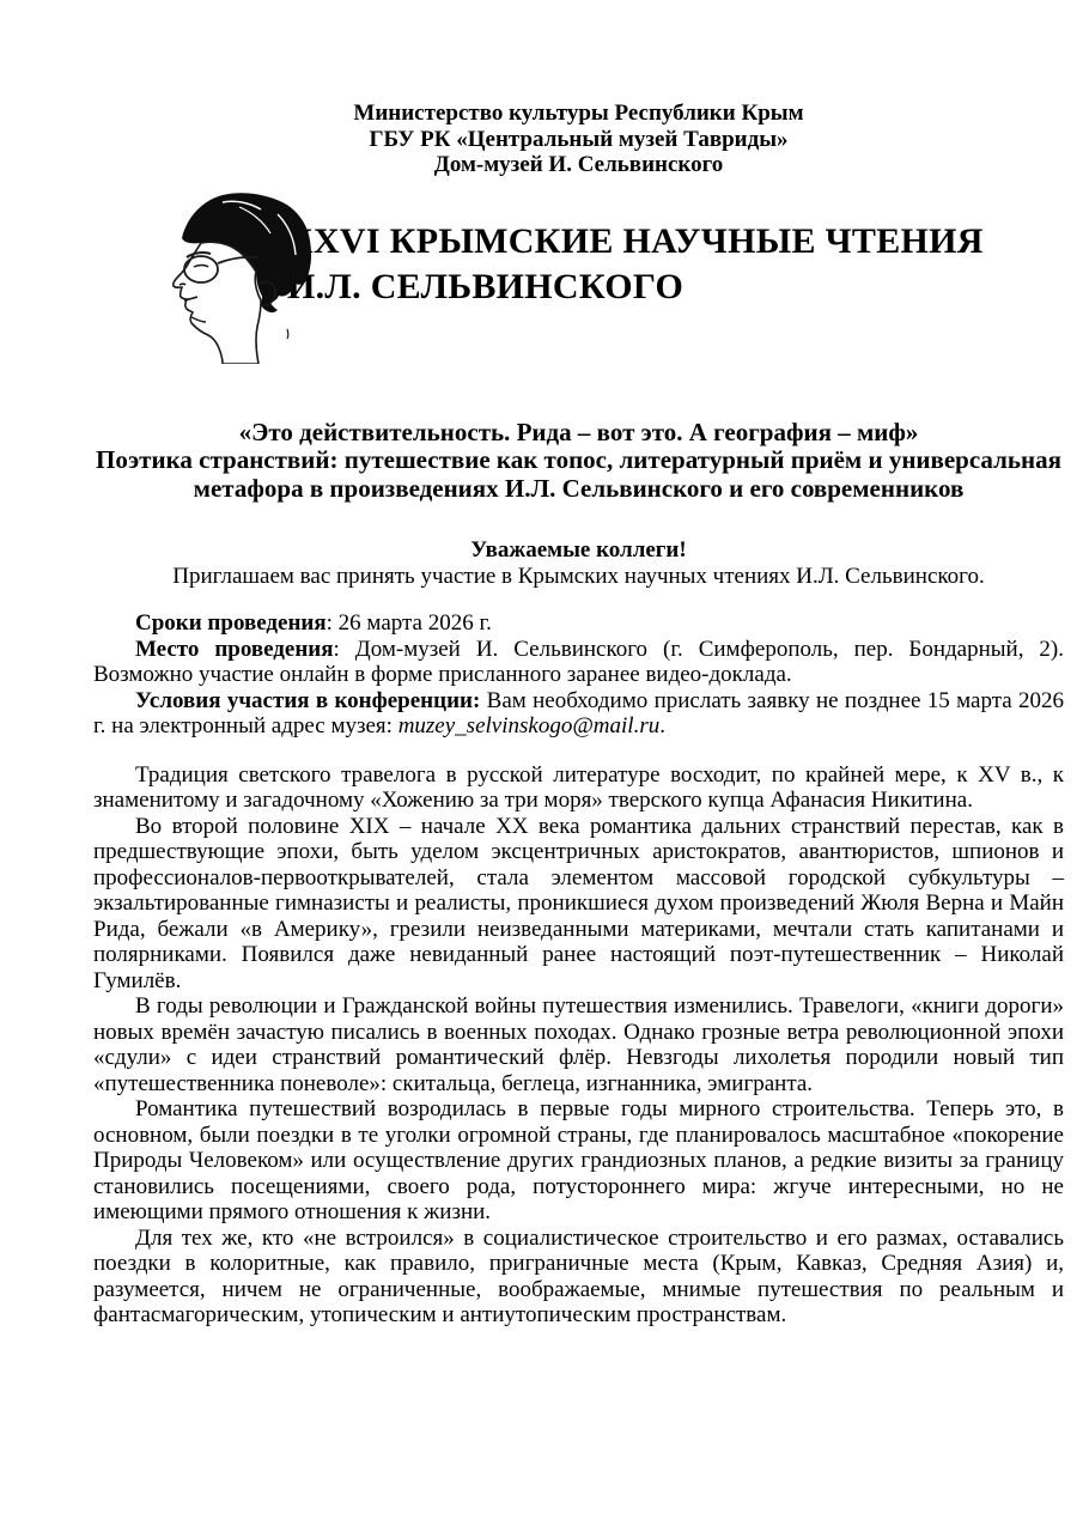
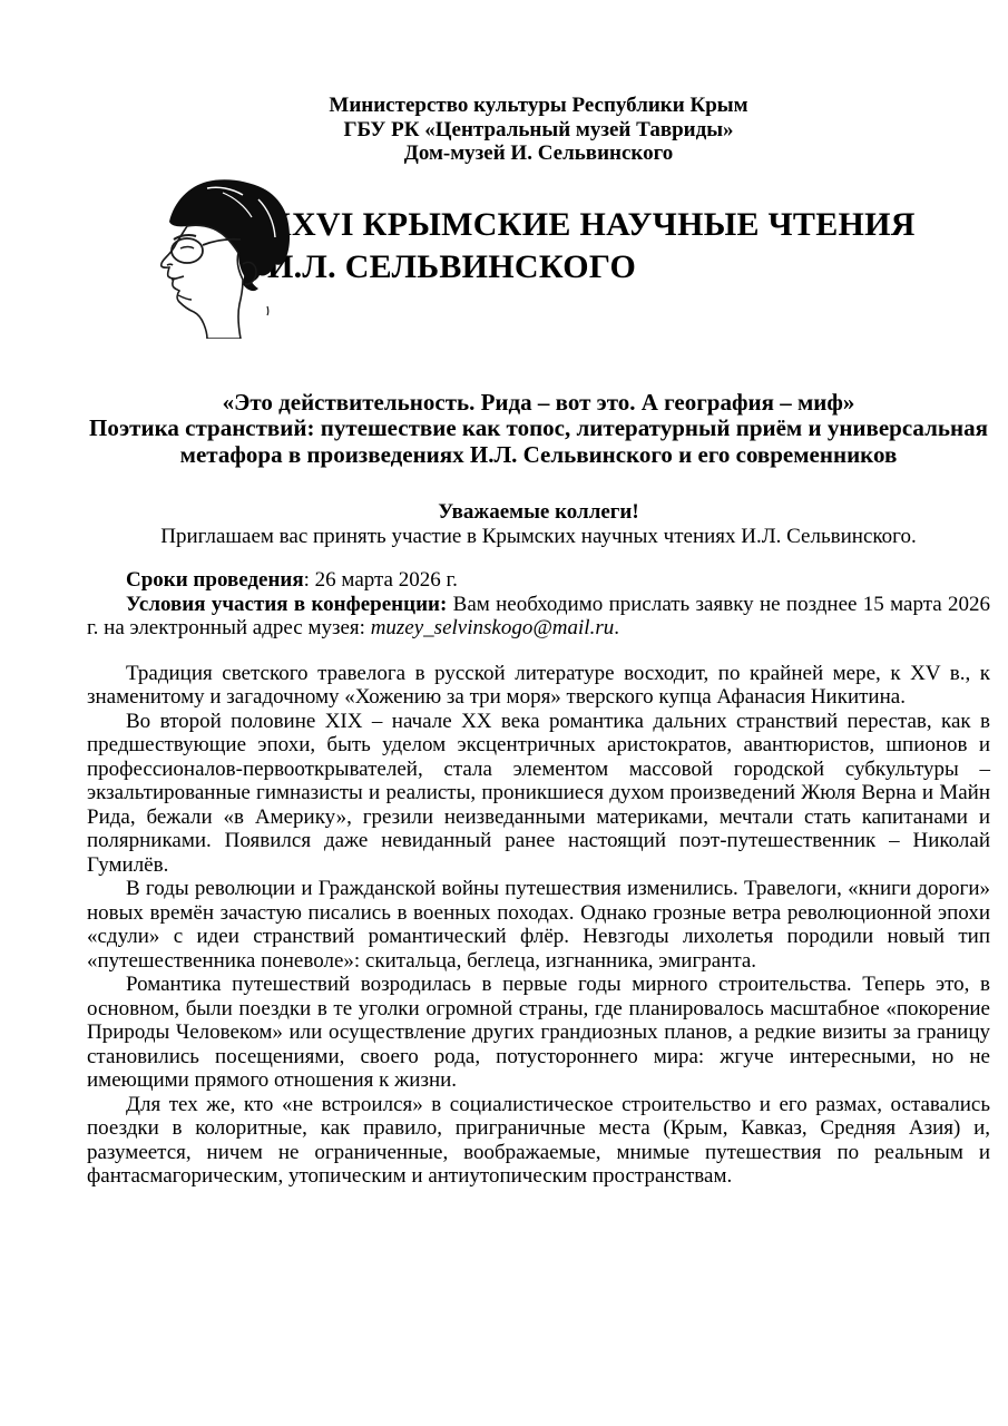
  Министерство культуры Республики Крым
  ГБУ РК «Центральный музей Тавриды»
  Дом-музей И. Сельвинского
  XVI КРЫМСКИЕ НАУЧНЫЕ ЧТЕНИЯ
  И.Л. СЕЛЬВИНСКОГО
  «Это действительность. Рида – вот это. А география – миф»
  Поэтика странствий: путешествие как топос, литературный приём и универсальная метафора в произведениях И.Л. Сельвинского и его современников
  Уважаемые коллеги!
  Приглашаем вас принять участие в Крымских научных чтениях И.Л. Сельвинского.
  Сроки проведения: 26 марта 2026 г.
- Место проведения: Дом-музей И. Сельвинского (г. Симферополь, пер. Бондарный, 2). Возможно участие онлайн в форме присланного заранее видео-доклада.
  Условия участия в конференции: Вам необходимо прислать заявку не позднее 15 марта 2026 г. на электронный адрес музея: muzey_selvinskogo@mail.ru.
  Традиция светского травелога в русской литературе восходит, по крайней мере, к XV в., к знаменитому и загадочному «Хожению за три моря» тверского купца Афанасия Никитина.
  Во второй половине XIX – начале XX века романтика дальних странствий перестав, как в предшествующие эпохи, быть уделом эксцентричных аристократов, авантюристов, шпионов и профессионалов-первооткрывателей, стала элементом массовой городской субкультуры – экзальтированные гимназисты и реалисты, проникшиеся духом произведений Жюля Верна и Майн Рида, бежали «в Америку», грезили неизведанными материками, мечтали стать капитанами и полярниками. Появился даже невиданный ранее настоящий поэт-путешественник – Николай Гумилёв.
  В годы революции и Гражданской войны путешествия изменились. Травелоги, «книги дороги» новых времён зачастую писались в военных походах. Однако грозные ветра революционной эпохи «сдули» с идеи странствий романтический флёр. Невзгоды лихолетья породили новый тип «путешественника поневоле»: скитальца, беглеца, изгнанника, эмигранта.
  Романтика путешествий возродилась в первые годы мирного строительства. Теперь это, в основном, были поездки в те уголки огромной страны, где планировалось масштабное «покорение Природы Человеком» или осуществление других грандиозных планов, а редкие визиты за границу становились посещениями, своего рода, потустороннего мира: жгуче интересными, но не имеющими прямого отношения к жизни.
  Для тех же, кто «не встроился» в социалистическое строительство и его размах, оставались поездки в колоритные, как правило, приграничные места (Крым, Кавказ, Средняя Азия) и, разумеется, ничем не ограниченные, воображаемые, мнимые путешествия по реальным и фантасмагорическим, утопическим и антиутопическим пространствам.
